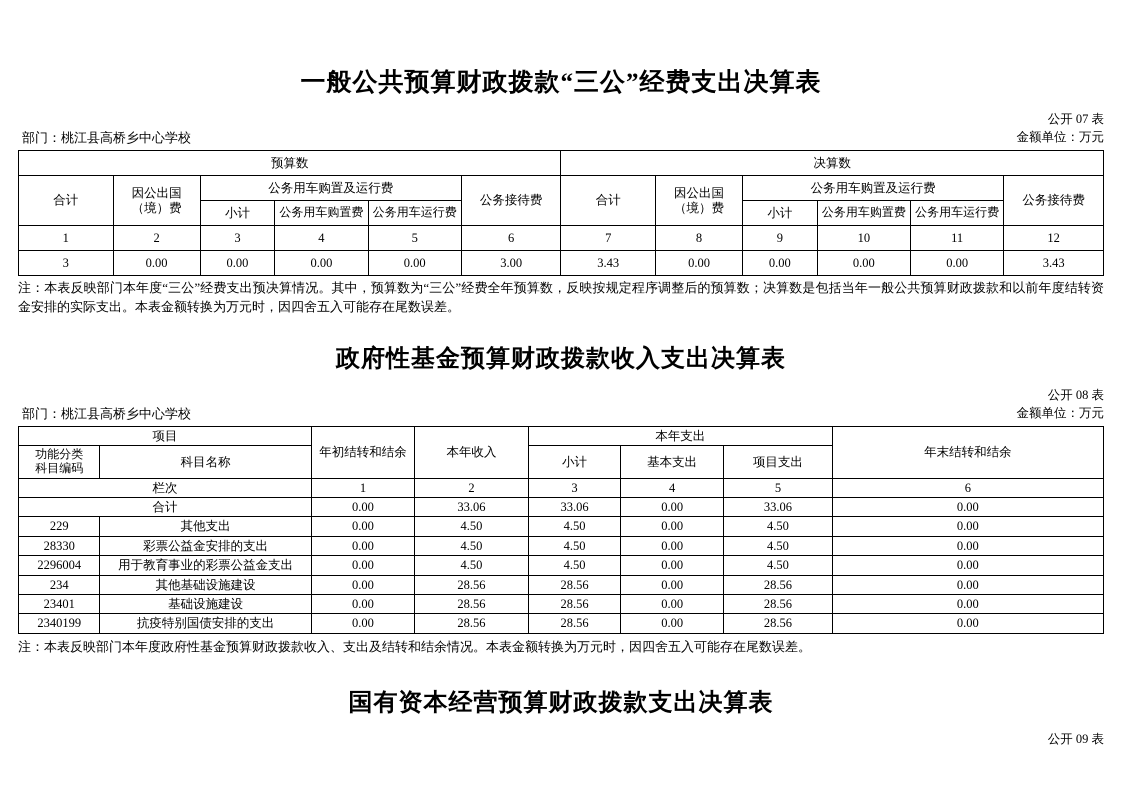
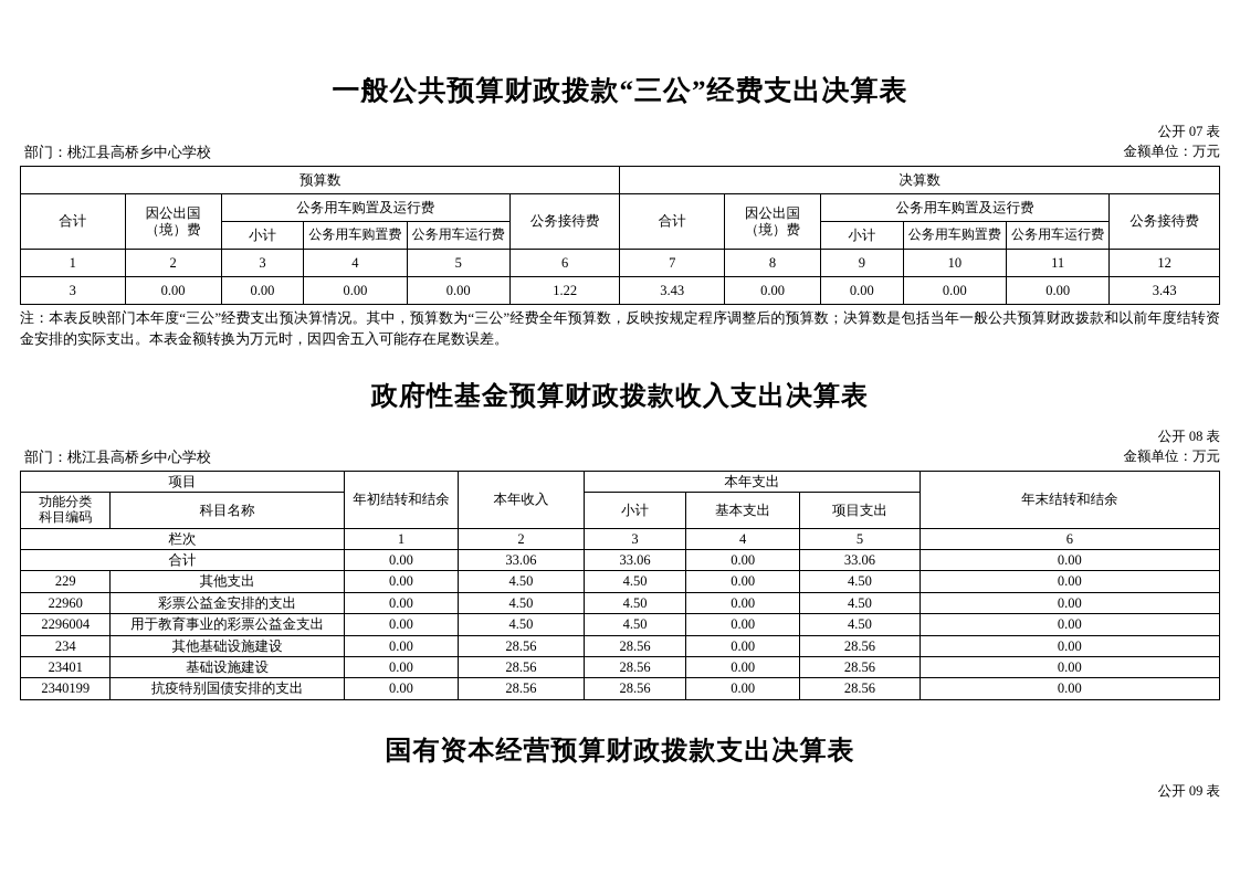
  一般公共预算财政拨款“三公”经费支出决算表
  公开 07 表
  部门：桃江县高桥乡中心学校
  金额单位：万元
  预算数	决算数
  合计	因公出国（境）费	公务用车购置及运行费	公务接待费	合计	因公出国（境）费	公务用车购置及运行费	公务接待费
  小计	公务用车购置费	公务用车运行费	小计	公务用车购置费	公务用车运行费
  1	2	3	4	5	6	7	8	9	10	11	12
- 3	0.00	0.00	0.00	0.00	3.00	3.43	0.00	0.00	0.00	0.00	3.43
+ 3	0.00	0.00	0.00	0.00	1.22	3.43	0.00	0.00	0.00	0.00	3.43
  注：本表反映部门本年度“三公”经费支出预决算情况。其中，预算数为“三公”经费全年预算数，反映按规定程序调整后的预算数；决算数是包括当年一般公共预算财政拨款和以前年度结转资金安排的实际支出。本表金额转换为万元时，因四舍五入可能存在尾数误差。
  政府性基金预算财政拨款收入支出决算表
  公开 08 表
  部门：桃江县高桥乡中心学校
  金额单位：万元
  项目	年初结转和结余	本年收入	本年支出	年末结转和结余
  功能分类 科目编码	科目名称	小计	基本支出	项目支出
  栏次	1	2	3	4	5	6
  合计	0.00	33.06	33.06	0.00	33.06	0.00
  229	其他支出	0.00	4.50	4.50	0.00	4.50	0.00
- 28330	彩票公益金安排的支出	0.00	4.50	4.50	0.00	4.50	0.00
+ 22960	彩票公益金安排的支出	0.00	4.50	4.50	0.00	4.50	0.00
  2296004	用于教育事业的彩票公益金支出	0.00	4.50	4.50	0.00	4.50	0.00
  234	其他基础设施建设	0.00	28.56	28.56	0.00	28.56	0.00
  23401	基础设施建设	0.00	28.56	28.56	0.00	28.56	0.00
  2340199	抗疫特别国债安排的支出	0.00	28.56	28.56	0.00	28.56	0.00
- 注：本表反映部门本年度政府性基金预算财政拨款收入、支出及结转和结余情况。本表金额转换为万元时，因四舍五入可能存在尾数误差。
  国有资本经营预算财政拨款支出决算表
  公开 09 表
